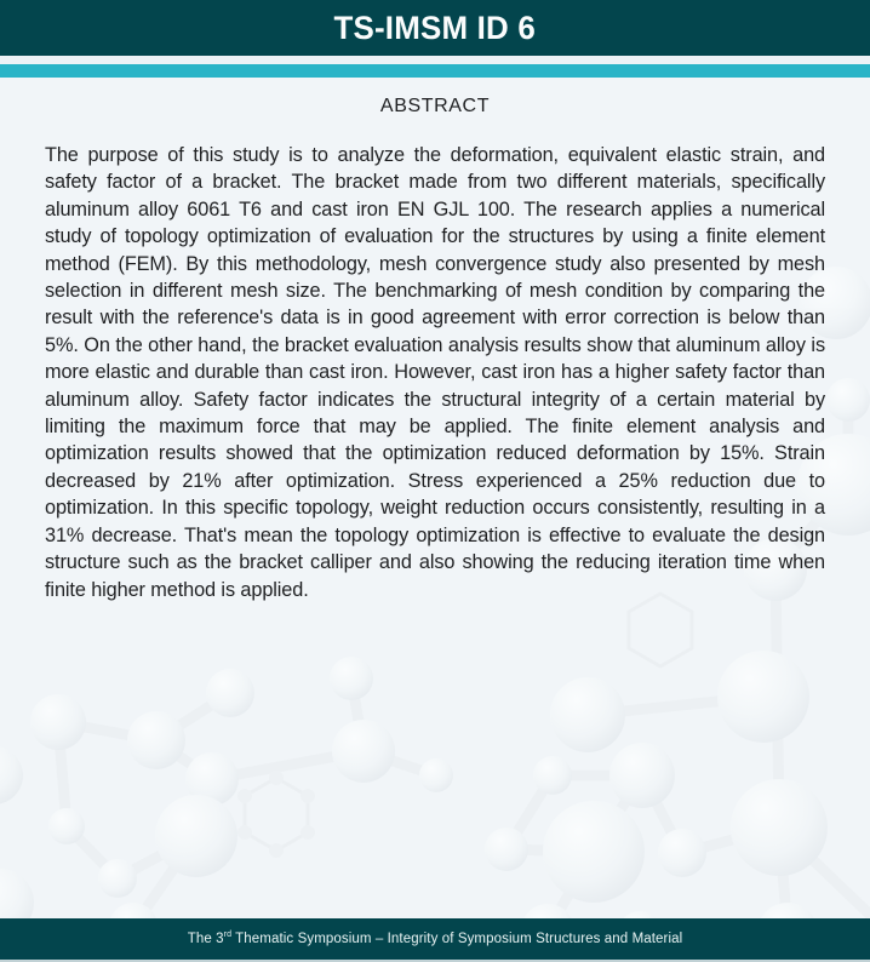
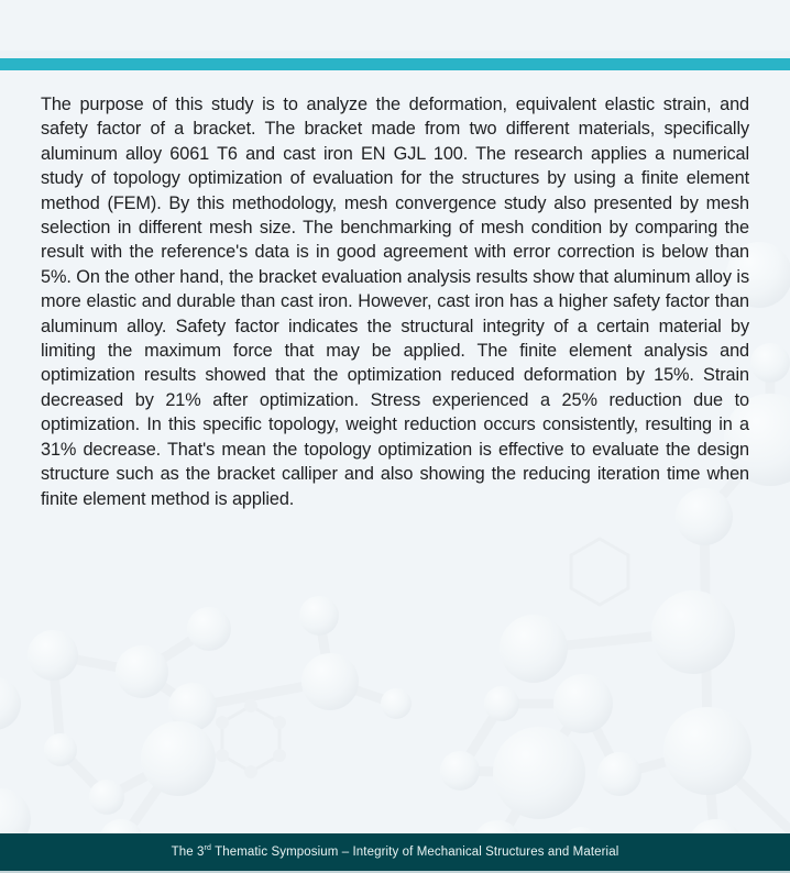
- TS-IMSM ID 6
- ABSTRACT
- The purpose of this study is to analyze the deformation, equivalent elastic strain, and safety factor of a bracket. The bracket made from two different materials, specifically aluminum alloy 6061 T6 and cast iron EN GJL 100. The research applies a numerical study of topology optimization of evaluation for the structures by using a finite element method (FEM). By this methodology, mesh convergence study also presented by mesh selection in different mesh size. The benchmarking of mesh condition by comparing the result with the reference's data is in good agreement with error correction is below than 5%. On the other hand, the bracket evaluation analysis results show that aluminum alloy is more elastic and durable than cast iron. However, cast iron has a higher safety factor than aluminum alloy. Safety factor indicates the structural integrity of a certain material by limiting the maximum force that may be applied. The finite element analysis and optimization results showed that the optimization reduced deformation by 15%. Strain decreased by 21% after optimization. Stress experienced a 25% reduction due to optimization. In this specific topology, weight reduction occurs consistently, resulting in a 31% decrease. That's mean the topology optimization is effective to evaluate the design structure such as the bracket calliper and also showing the reducing iteration time when finite higher method is applied.
+ The purpose of this study is to analyze the deformation, equivalent elastic strain, and safety factor of a bracket. The bracket made from two different materials, specifically aluminum alloy 6061 T6 and cast iron EN GJL 100. The research applies a numerical study of topology optimization of evaluation for the structures by using a finite element method (FEM). By this methodology, mesh convergence study also presented by mesh selection in different mesh size. The benchmarking of mesh condition by comparing the result with the reference's data is in good agreement with error correction is below than 5%. On the other hand, the bracket evaluation analysis results show that aluminum alloy is more elastic and durable than cast iron. However, cast iron has a higher safety factor than aluminum alloy. Safety factor indicates the structural integrity of a certain material by limiting the maximum force that may be applied. The finite element analysis and optimization results showed that the optimization reduced deformation by 15%. Strain decreased by 21% after optimization. Stress experienced a 25% reduction due to optimization. In this specific topology, weight reduction occurs consistently, resulting in a 31% decrease. That's mean the topology optimization is effective to evaluate the design structure such as the bracket calliper and also showing the reducing iteration time when finite element method is applied.
- The 3 Thematic Symposium – Integrity of Symposium Structures and Material
+ The 3 Thematic Symposium – Integrity of Mechanical Structures and Material
